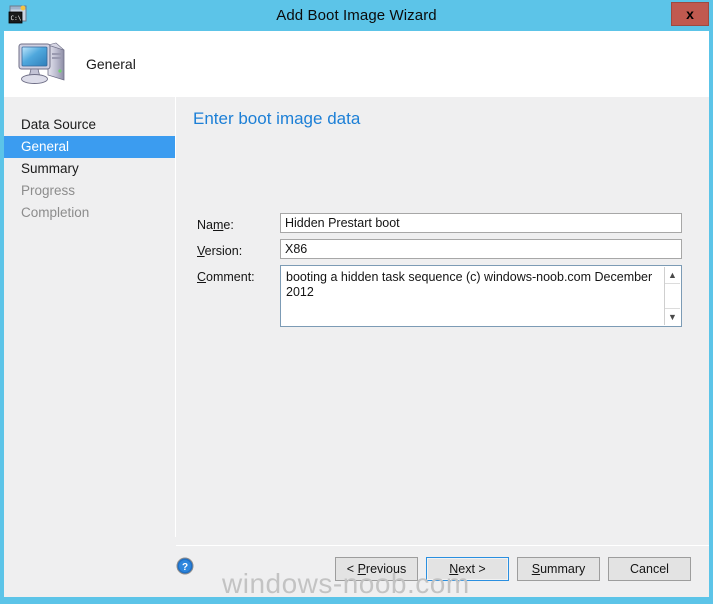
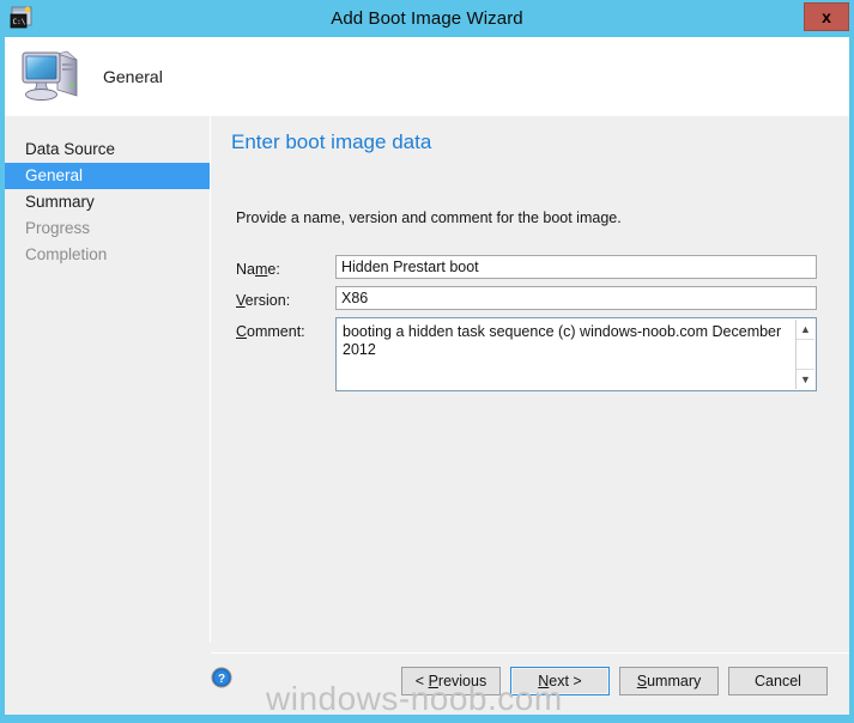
  Add Boot Image Wizard
  x
  General
  Data Source
  General
  Summary
  Progress
  Completion
  Enter boot image data
+ Provide a name, version and comment for the boot image.
  Name:
  Hidden Prestart boot
  Version:
  X86
  Comment:
  booting a hidden task sequence (c) windows-noob.com December 2012
  ▲
  ▼
  ?
  < Previous
  Next >
  Summary
  Cancel
  windows-noob.com
